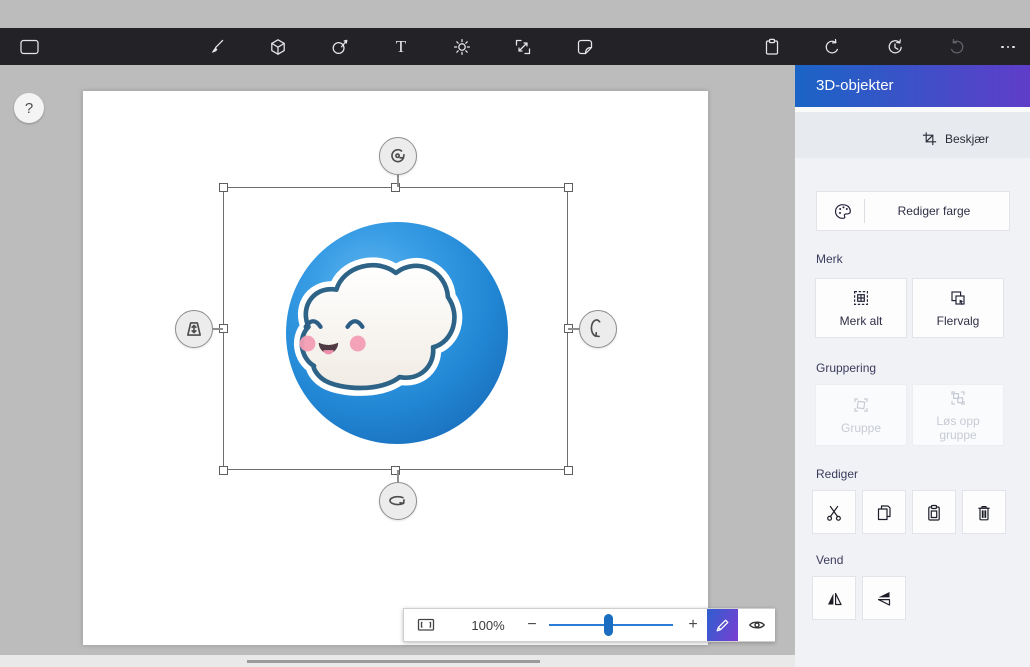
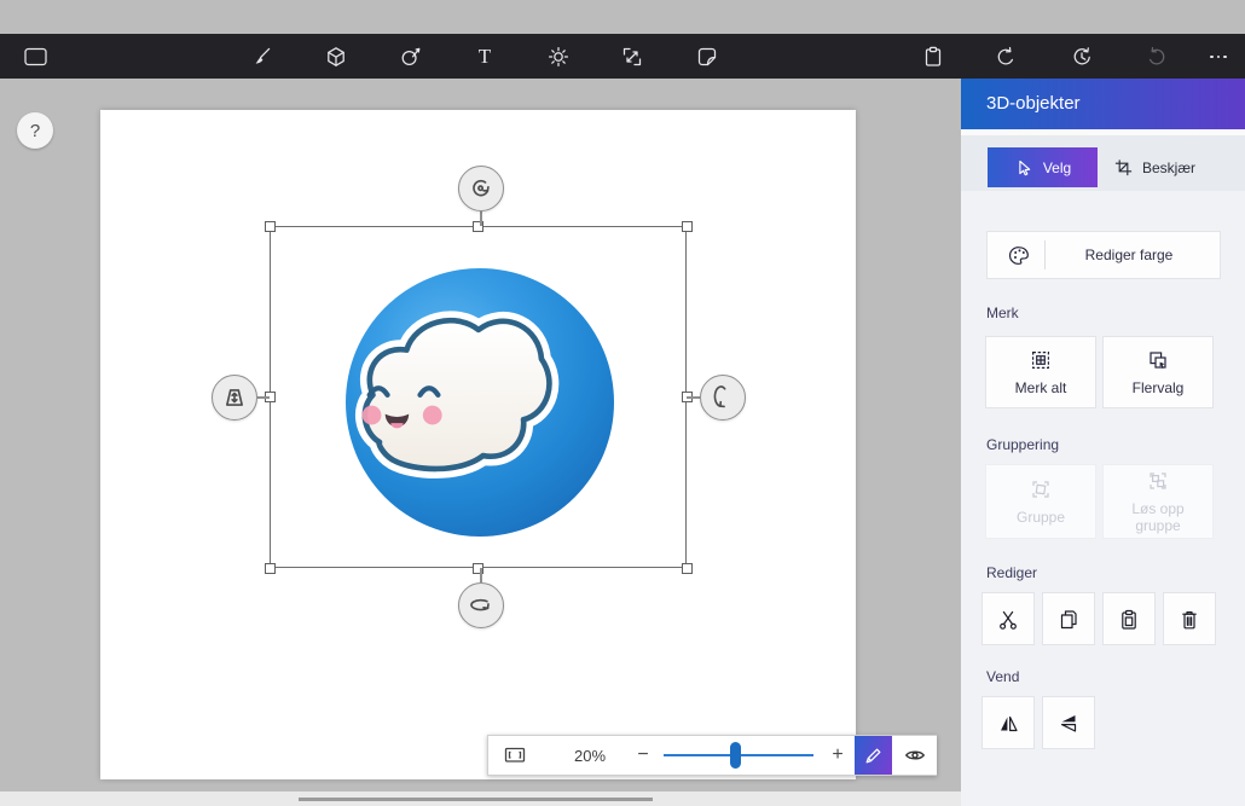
  T
  ?
- 100%
+ 20%
  −
  +
  3D-objekter
+ Velg
  Beskjær
  Rediger farge
  Merk
  Merk alt
  Flervalg
  Gruppering
  Gruppe
  Løs opp gruppe
  Rediger
  Vend
